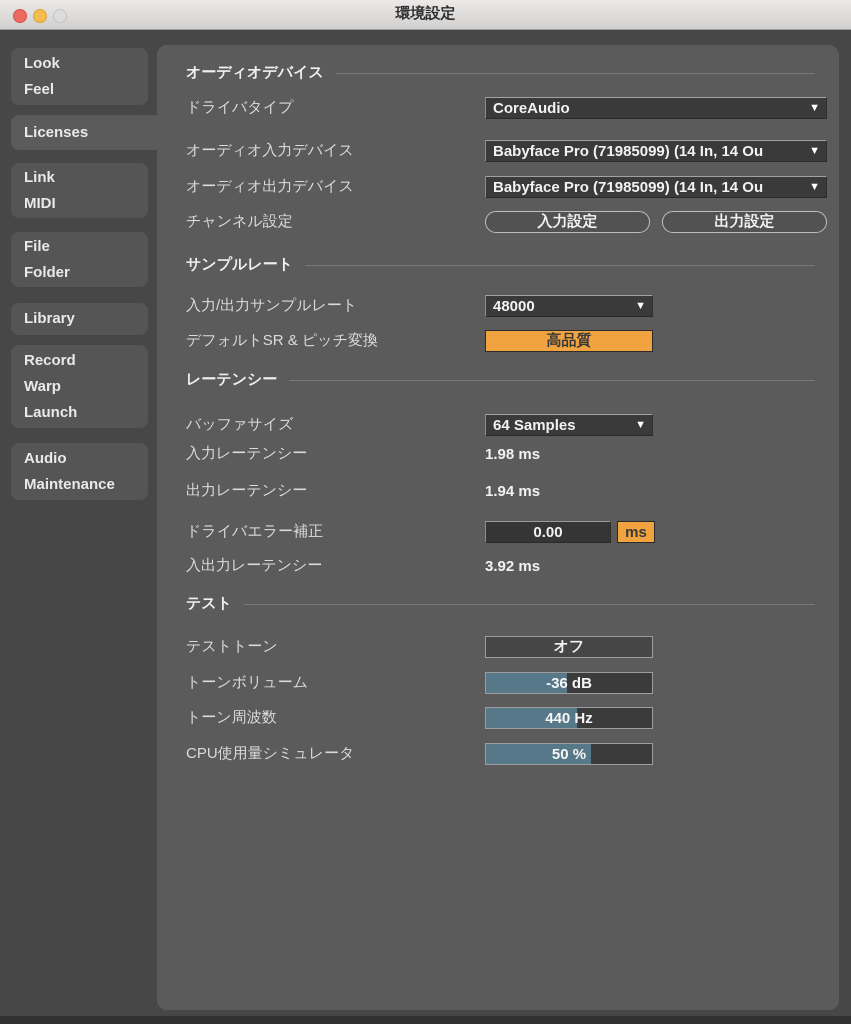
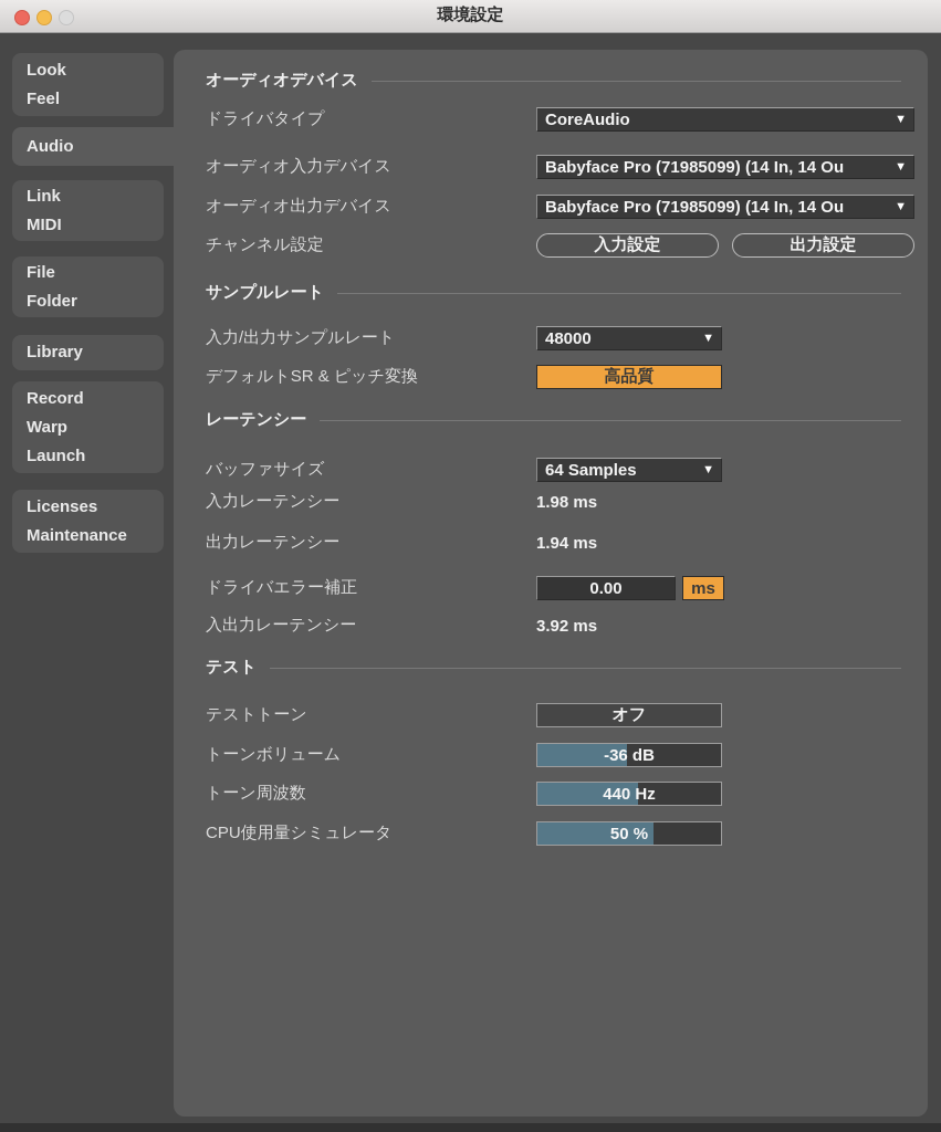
  環境設定
  Look
  Feel
- Licenses
+ Audio
  Link
  MIDI
  File
  Folder
  Library
  Record
  Warp
  Launch
- Audio
+ Licenses
  Maintenance
  オーディオデバイス
  ドライバタイプ
  CoreAudio
  ▼
  オーディオ入力デバイス
  Babyface Pro (71985099) (14 In, 14 Ou
  ▼
  オーディオ出力デバイス
  Babyface Pro (71985099) (14 In, 14 Ou
  ▼
  チャンネル設定
  入力設定
  出力設定
  サンプルレート
  入力/出力サンプルレート
  48000
  ▼
  デフォルトSR & ピッチ変換
  高品質
  レーテンシー
  バッファサイズ
  64 Samples
  ▼
  入力レーテンシー
  1.98 ms
  出力レーテンシー
  1.94 ms
  ドライバエラー補正
  0.00
  ms
  入出力レーテンシー
  3.92 ms
  テスト
  テストトーン
  オフ
  トーンボリューム
  -36 dB
  トーン周波数
  440 Hz
  CPU使用量シミュレータ
  50 %
